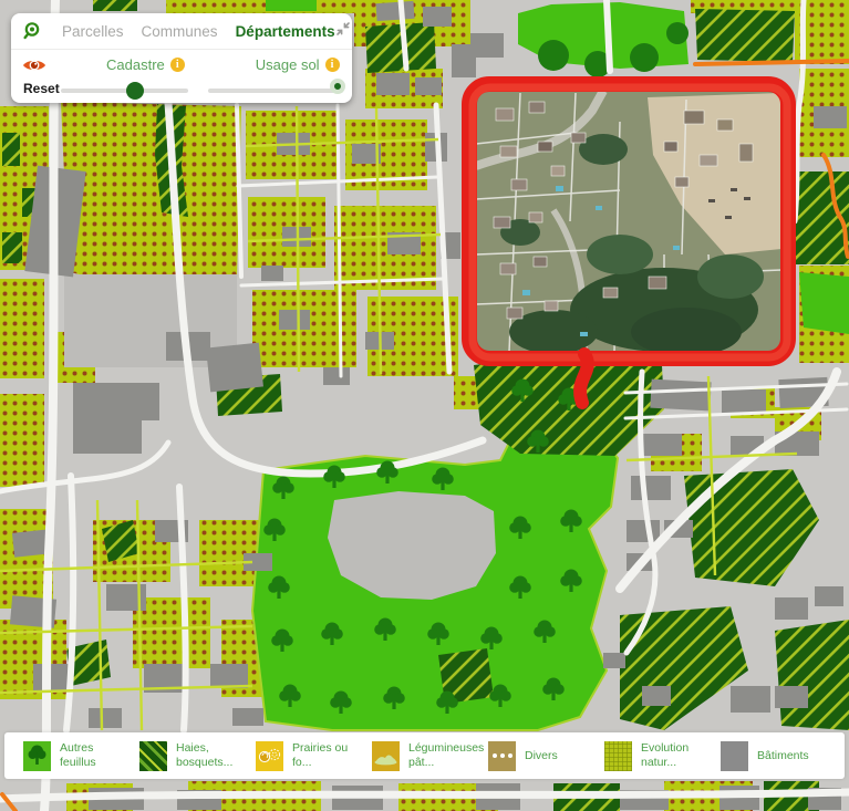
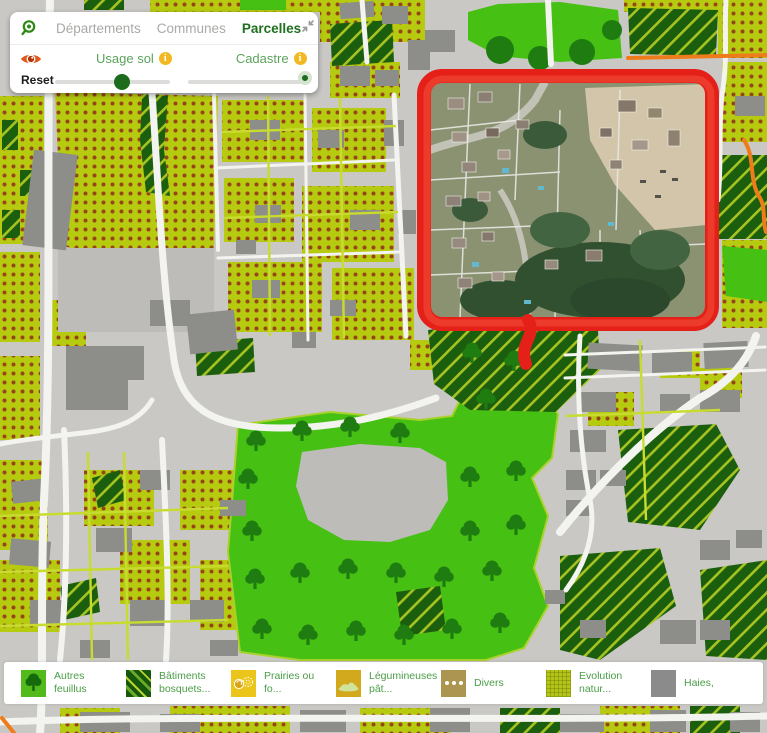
- Parcelles
+ Départements
  Communes
- Départements
+ Parcelles
- Cadastre
+ Usage sol
  i
- Usage sol
+ Cadastre
  i
  Reset
  Autres feuillus
- Haies,
+ Bâtiments
  bosquets...
  Prairies ou
  fo...
  Légumineuses
  pât...
  Divers
  Evolution
  natur...
- Bâtiments
+ Haies,
